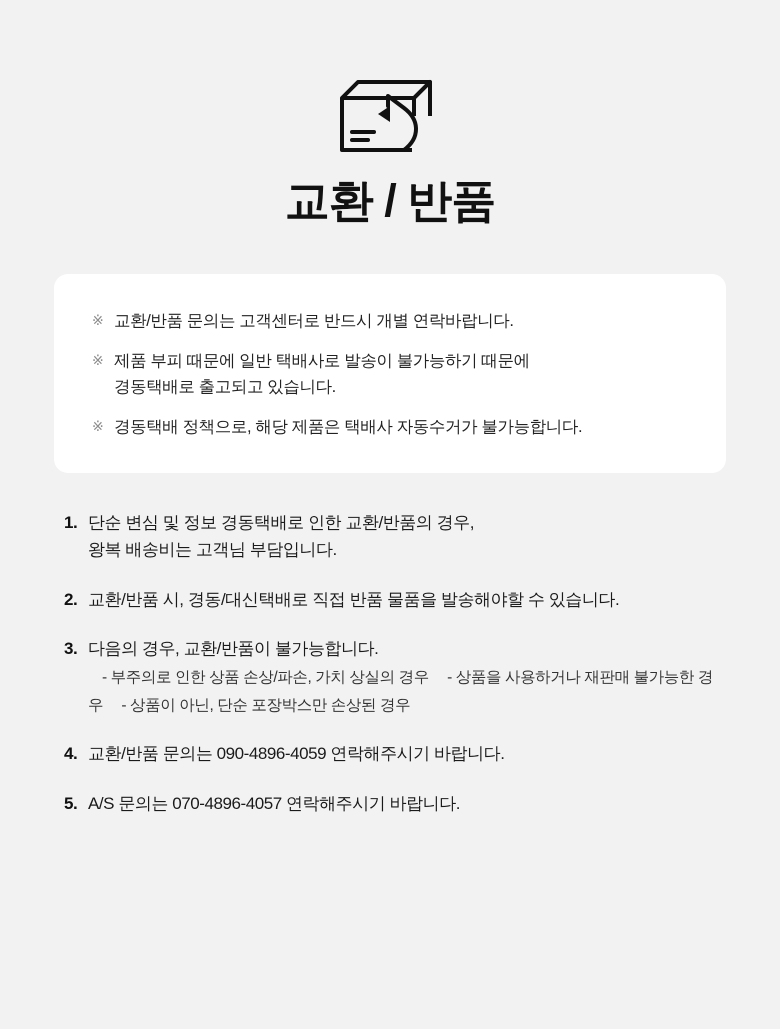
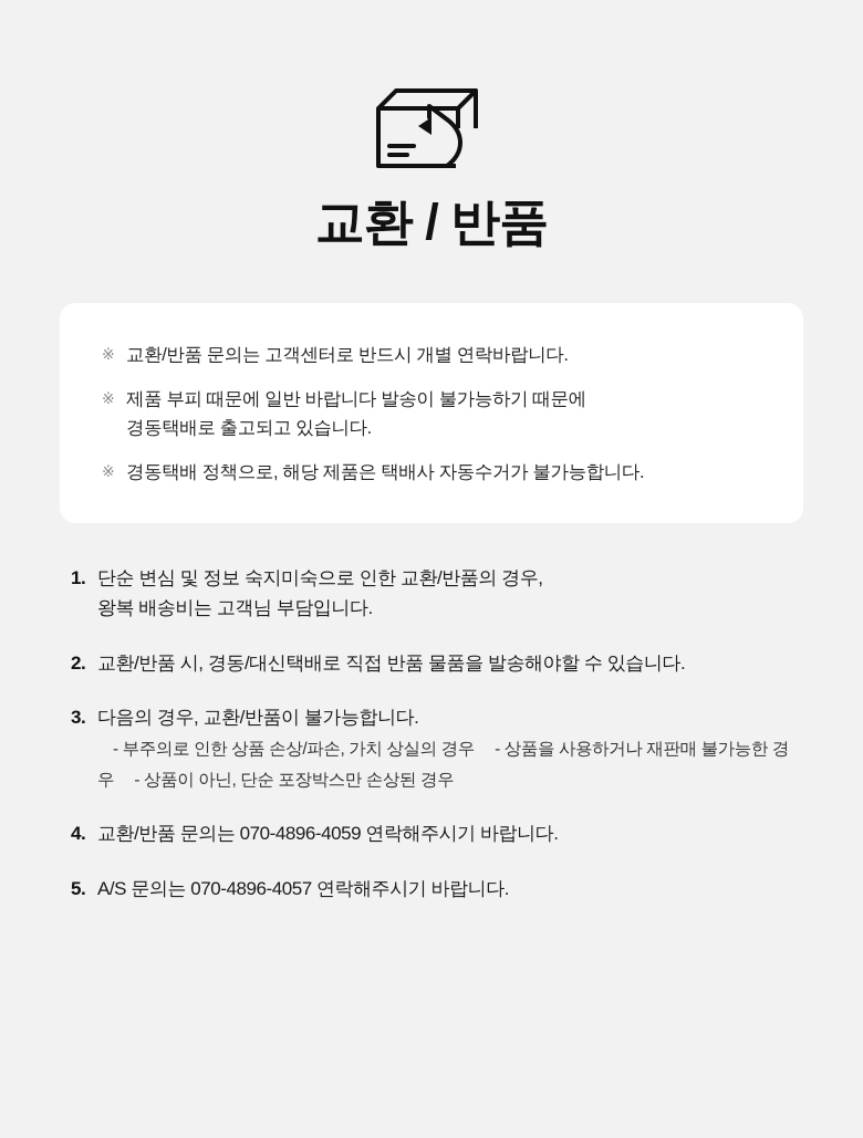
  교환 / 반품
  ※
  교환/반품 문의는 고객센터로 반드시 개별 연락바랍니다.
  ※
- 제품 부피 때문에 일반 택배사로 발송이 불가능하기 때문에
+ 제품 부피 때문에 일반 바랍니다 발송이 불가능하기 때문에
  경동택배로 출고되고 있습니다.
  ※
  경동택배 정책으로, 해당 제품은 택배사 자동수거가 불가능합니다.
  1.
- 단순 변심 및 정보 경동택배로 인한 교환/반품의 경우,
+ 단순 변심 및 정보 숙지미숙으로 인한 교환/반품의 경우,
  왕복 배송비는 고객님 부담입니다.
  2.
  교환/반품 시, 경동/대신택배로 직접 반품 물품을 발송해야할 수 있습니다.
  3.
  다음의 경우, 교환/반품이 불가능합니다.
  - 부주의로 인한 상품 손상/파손, 가치 상실의 경우 - 상품을 사용하거나 재판매 불가능한 경우 - 상품이 아닌, 단순 포장박스만 손상된 경우
  4.
- 교환/반품 문의는 090-4896-4059 연락해주시기 바랍니다.
+ 교환/반품 문의는 070-4896-4059 연락해주시기 바랍니다.
  5.
  A/S 문의는 070-4896-4057 연락해주시기 바랍니다.
